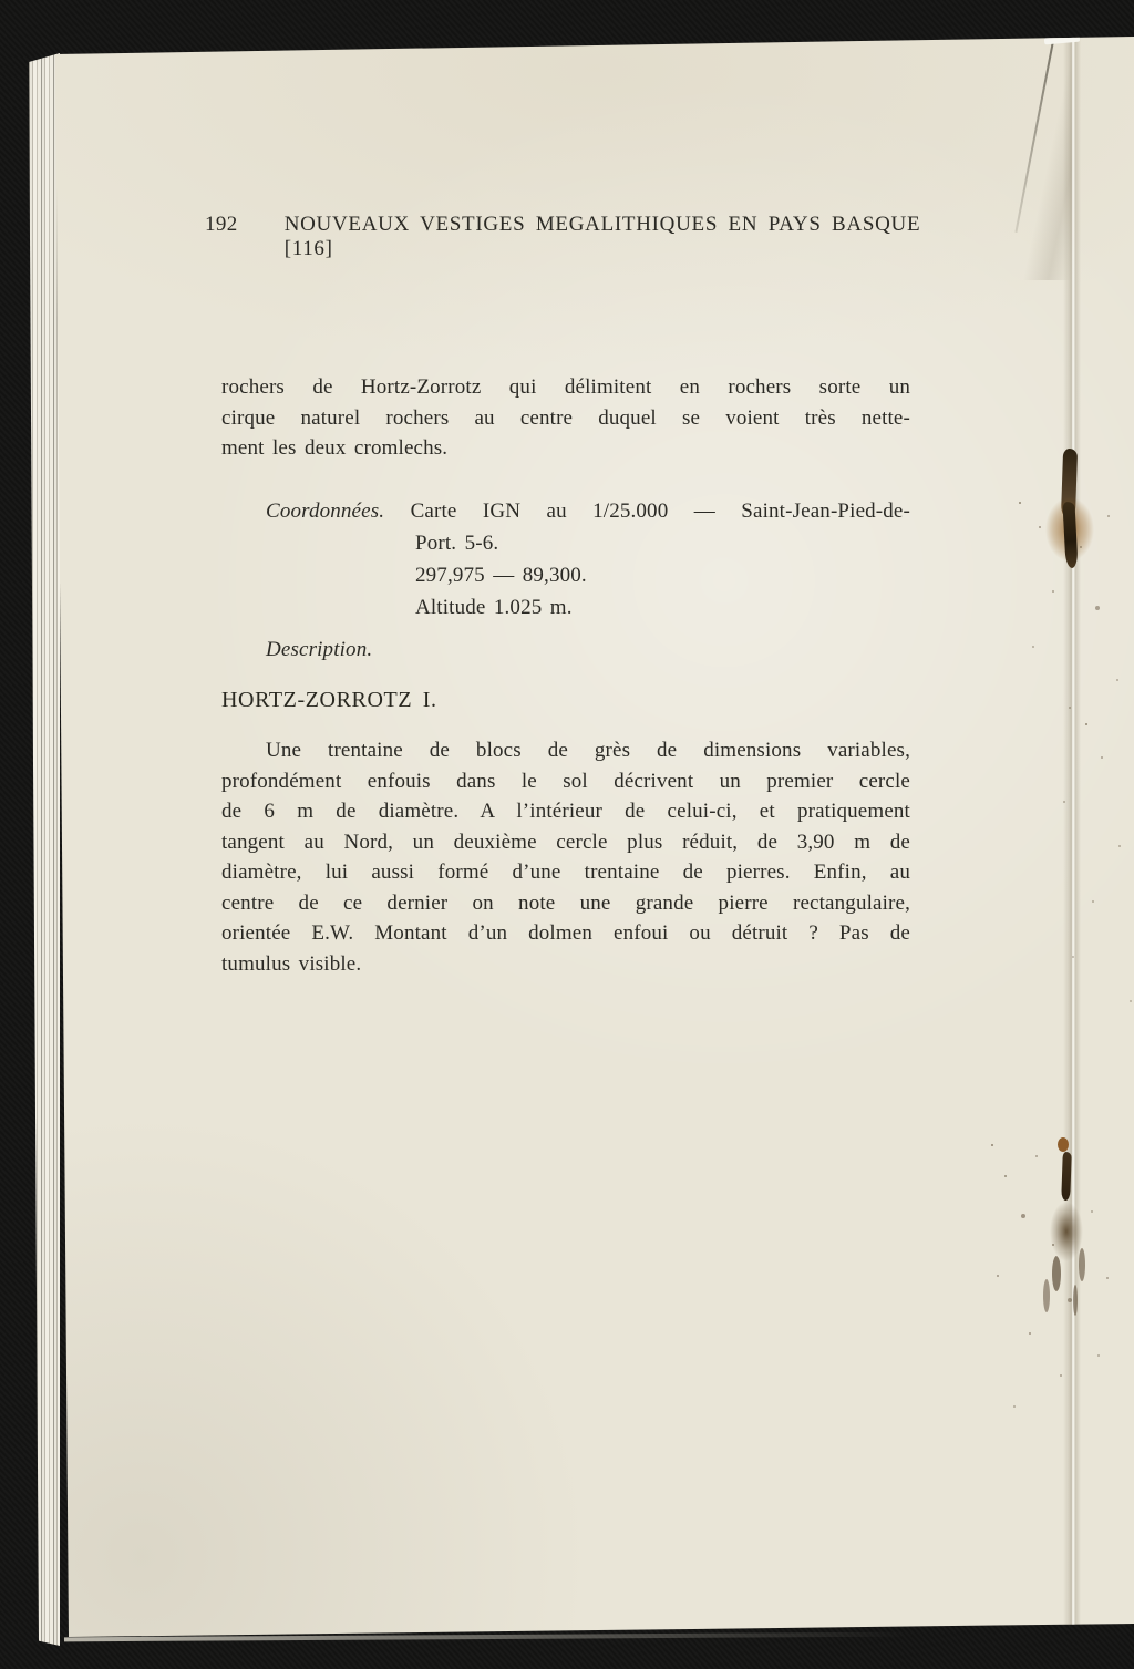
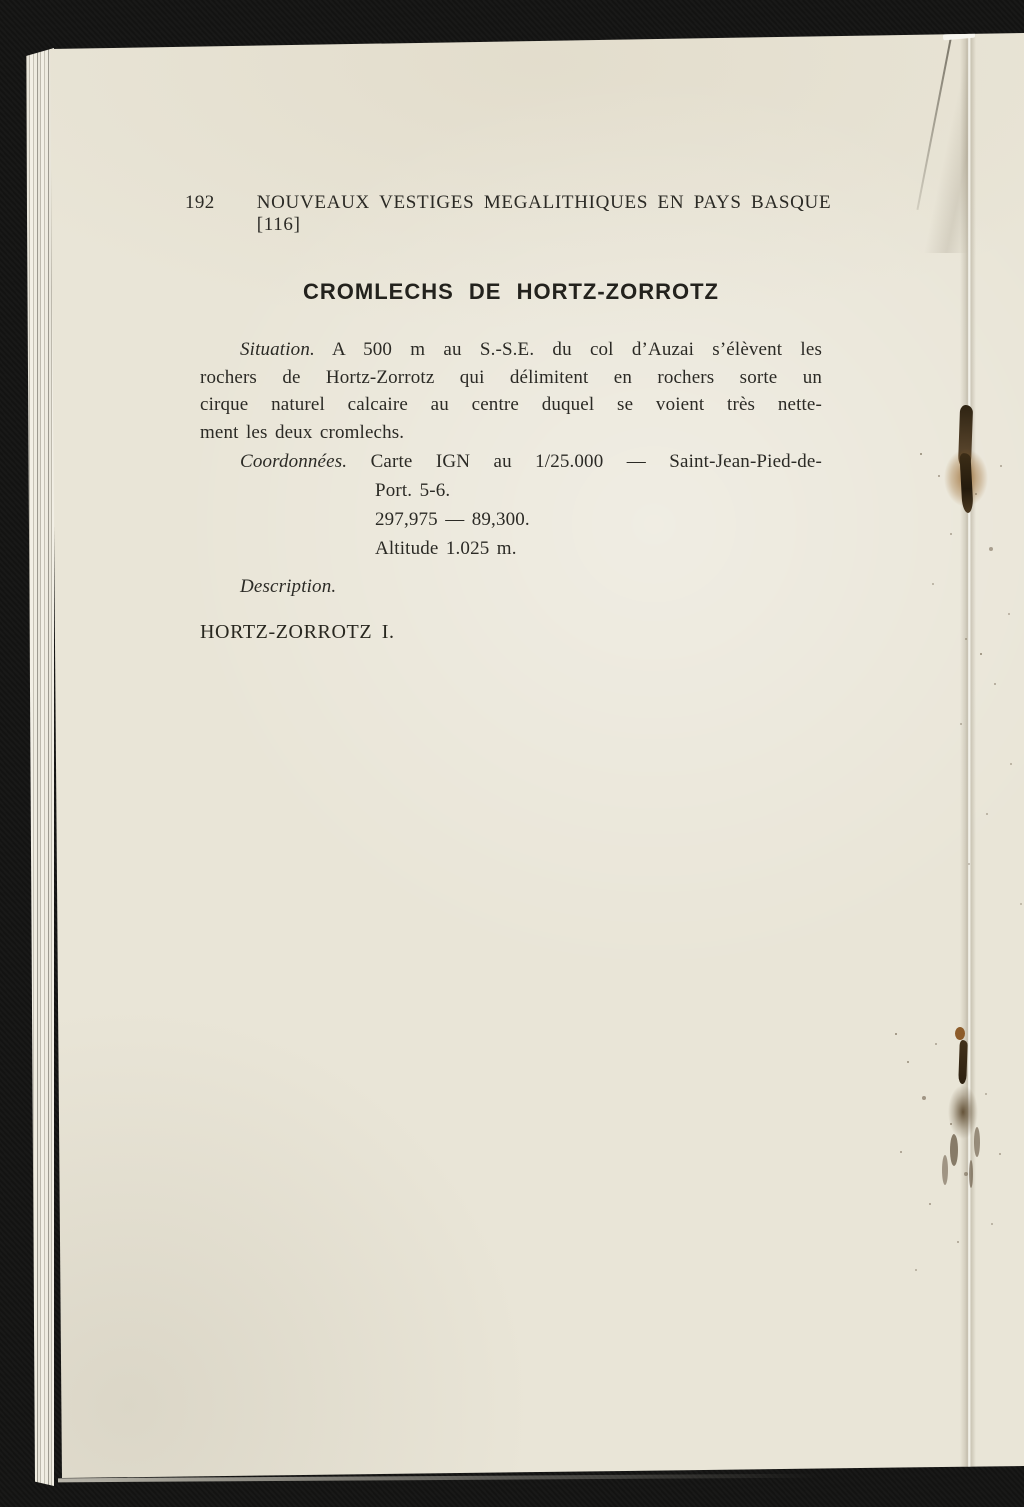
  192
  NOUVEAUX VESTIGES MEGALITHIQUES EN PAYS BASQUE [116]
+ CROMLECHS DE HORTZ-ZORROTZ
+ Situation. A 500 m au S.-S.E. du col d’Auzai s’élèvent les
  rochers de Hortz-Zorrotz qui délimitent en rochers sorte un
- cirque naturel rochers au centre duquel se voient très nette-
+ cirque naturel calcaire au centre duquel se voient très nette-
  ment les deux cromlechs.
  Coordonnées. Carte IGN au 1/25.000 — Saint-Jean-Pied-de-
  Port. 5-6.
  297,975 — 89,300.
  Altitude 1.025 m.
  Description.
  HORTZ-ZORROTZ I.
- Une trentaine de blocs de grès de dimensions variables,
- profondément enfouis dans le sol décrivent un premier cercle
- de 6 m de diamètre. A l’intérieur de celui-ci, et pratiquement
- tangent au Nord, un deuxième cercle plus réduit, de 3,90 m de
- diamètre, lui aussi formé d’une trentaine de pierres. Enfin, au
- centre de ce dernier on note une grande pierre rectangulaire,
- orientée E.W. Montant d’un dolmen enfoui ou détruit ? Pas de
- tumulus visible.
